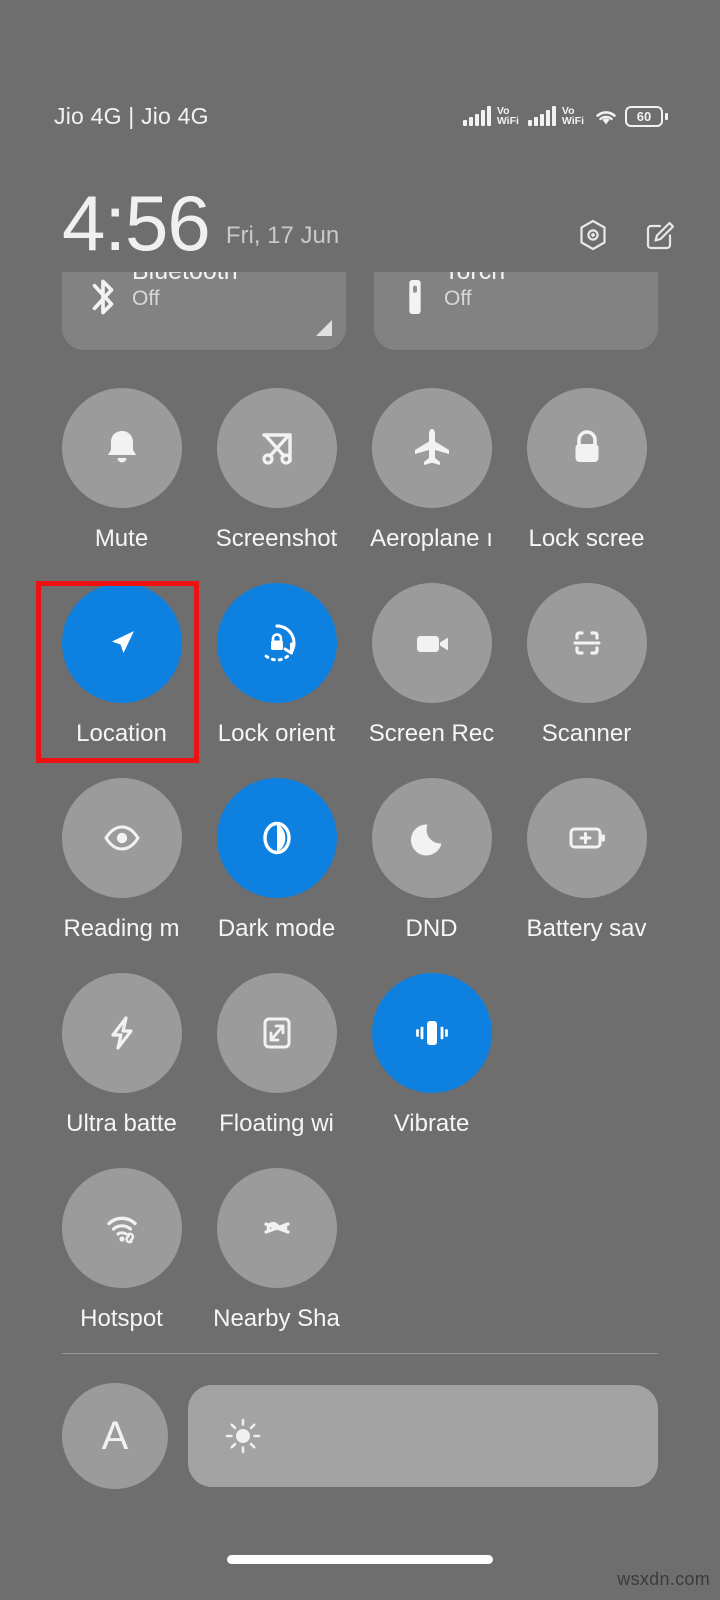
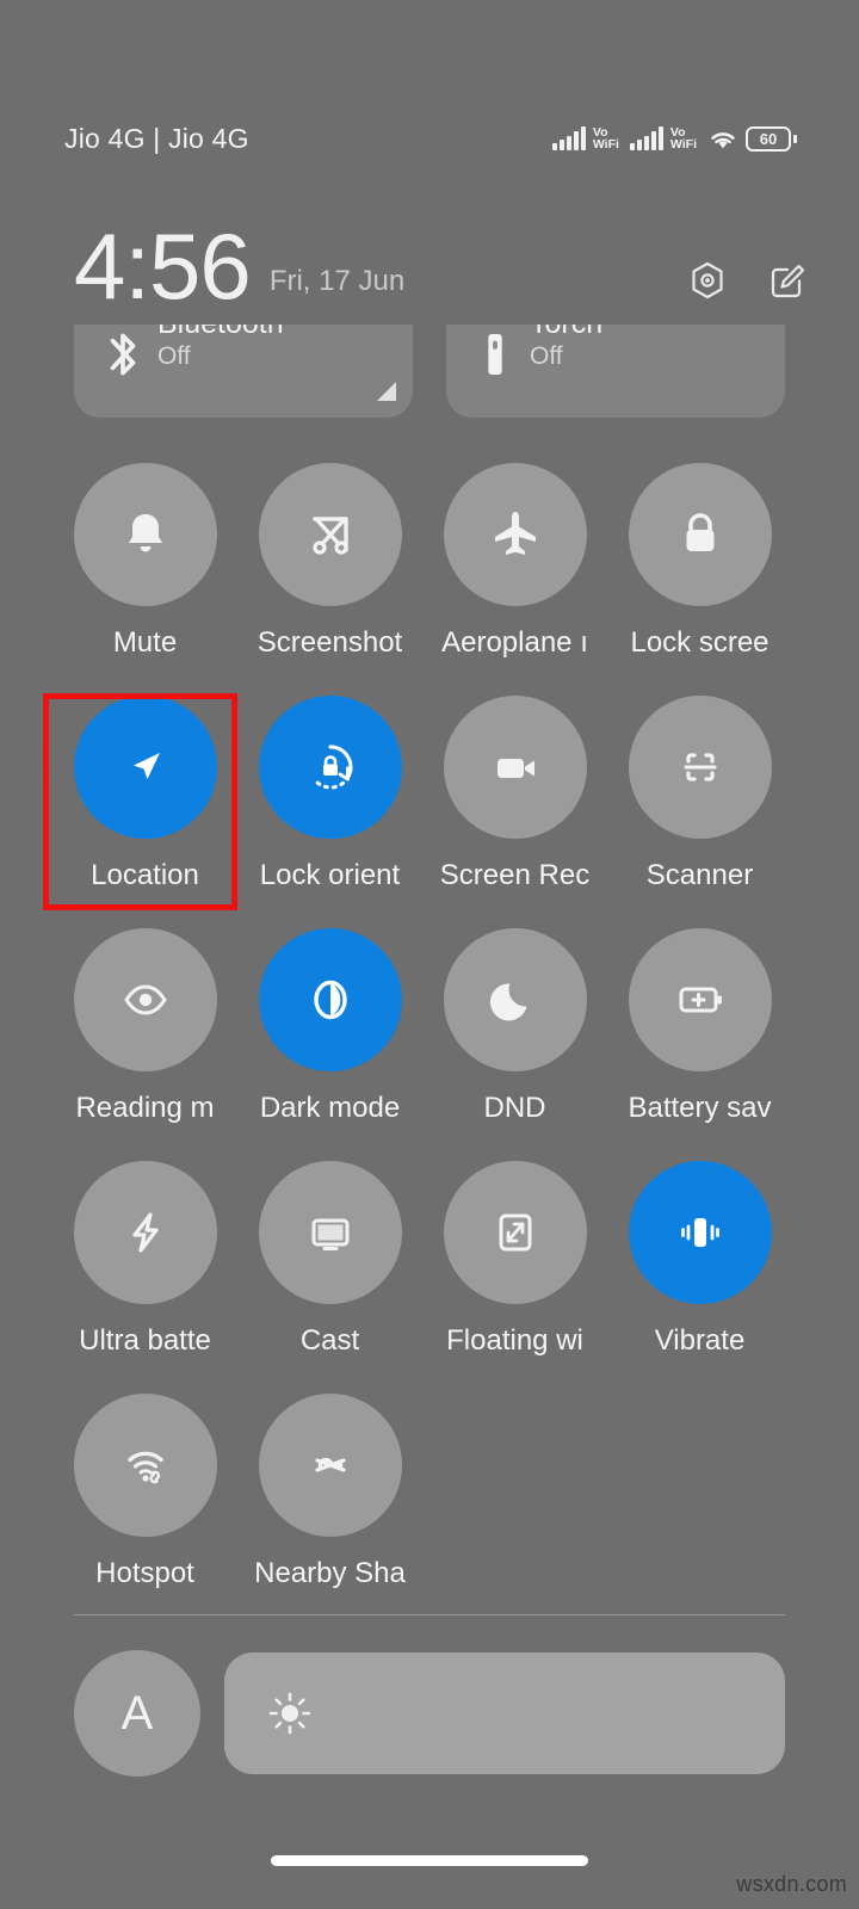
  Jio 4G | Jio 4G
  Vo
  WiFi
  Vo
  WiFi
  60
  4:56
  Fri, 17 Jun
  Off
  Off
  Mute
  Screenshot
  Aeroplane ı
  Lock scree
  Location
  Lock orient
  Screen Rec
  Scanner
  Reading m
  Dark mode
  DND
  Battery sav
  Ultra batte
+ Cast
  Floating wi
  Vibrate
  Hotspot
  Nearby Sha
  A
  wsxdn.com
